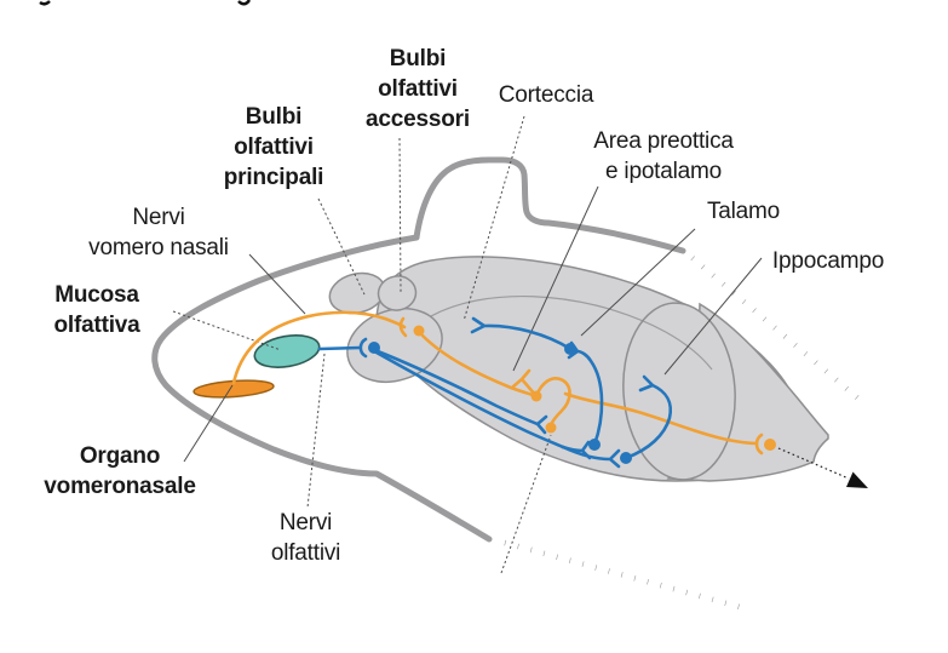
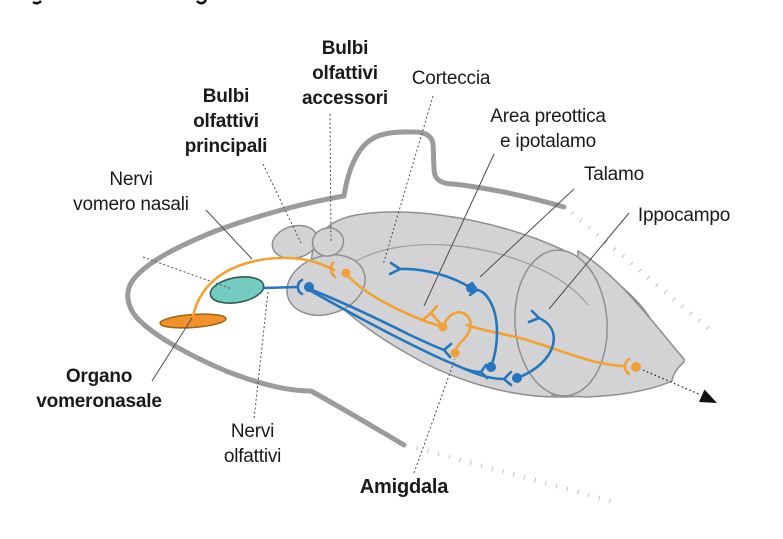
  Bulbi
  olfattivi
  accessori
  Bulbi
  olfattivi
  principali
  Corteccia
  Area preottica
  e ipotalamo
  Talamo
  Ippocampo
  Nervi
  vomero nasali
- Mucosa
- olfattiva
  Organo
  vomeronasale
  Nervi
  olfattivi
+ Amigdala
